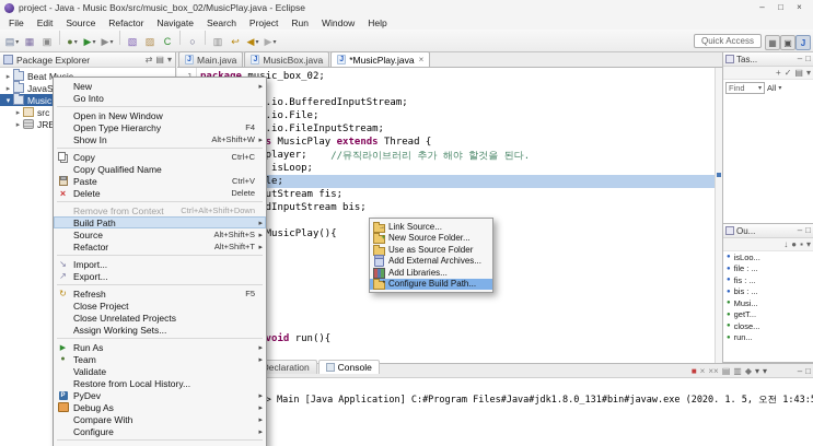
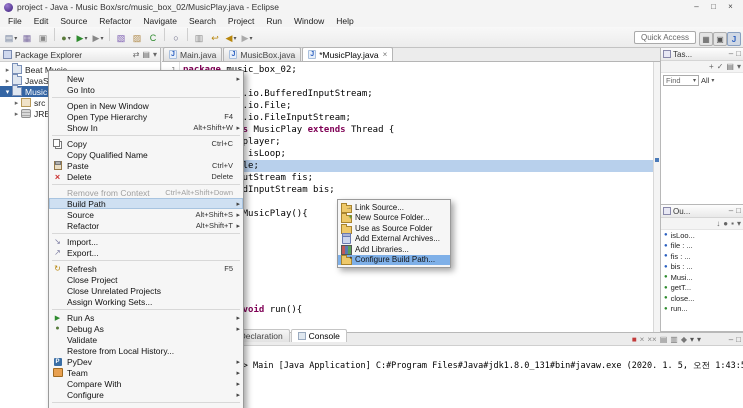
  project - Java - Music Box/src/music_box_02/MusicPlay.java - Eclipse
  –
  □
  ×
  File
  Edit
  Source
  Refactor
  Navigate
  Search
  Project
  Run
  Window
  Help
  ▤
  ▦
  ▣
  ●
  ▶
  ▶
  ▧
  ▨
  C
  ○
  ▥
  ↩
  ◀
  ▶
  Quick Access
  ▦ ▣ J
  Package Explorer
  ⇄
  ▤
  ▾
  src
  Main.java
  MusicBox.java
  *MusicPlay.java
  ×
  ic_box_02;
  .io.BufferedInputStream;
  .io.FileInputStream;
  MusicPlay
  extends
  Thread {
- //뮤직라이브러리 추가 해야 할것을 된다.
  isLoop;
  MusicPlay(){
  run(){
  Tas...
  –
  □
  +
  ✓
  ▤
  ▾
  Find
  All
  Ou...
  –
  □
  ↓
  ●
  ▪
  ▾
  isLoo...
  file : ...
  fis : ...
  bis : ...
  Musi...
  getT...
  close...
  run...
  eclaration
  Console
  ■
  ×
  ××
  ▤
  ▥
  ◆
  ▾
  ▾
  –
  □
  > Main [Java Application] C:#Program Files#Java#jdk1.8.0_131#bin#javaw.exe (2020. 1. 5, 오전 1:43:
  New
  Go Into
  Open in New Window
  Open Type Hierarchy
  F4
  Show In
  Alt+Shift+W
  Copy
  Ctrl+C
  Copy Qualified Name
  Paste
  Ctrl+V
  Delete
  Delete
  Remove from Context
  Ctrl+Alt+Shift+Down
  Build Path
  Source
  Alt+Shift+S
  Refactor
  Alt+Shift+T
  Import...
  Export...
  Refresh
  F5
  Close Project
  Close Unrelated Projects
  Assign Working Sets...
  Run As
- Team
+ Debug As
  Validate
  Restore from Local History...
  PyDev
- Debug As
+ Team
  Compare With
  Configure
  Link Source...
  New Source Folder...
  Use as Source Folder
  Add External Archives...
  Add Libraries...
  Configure Build Path...
